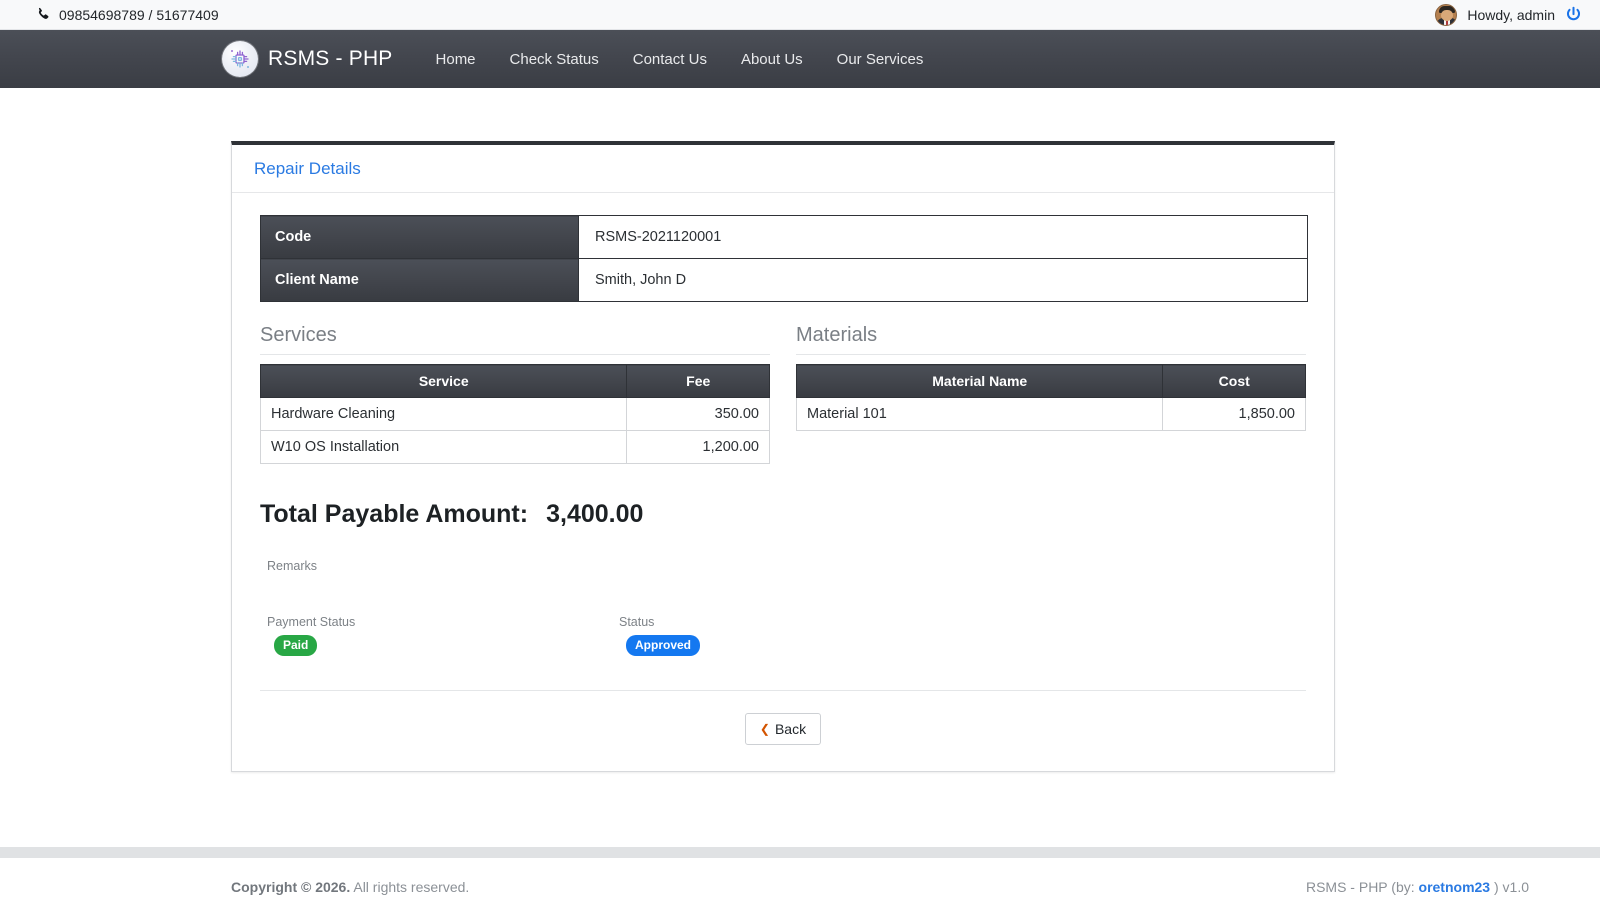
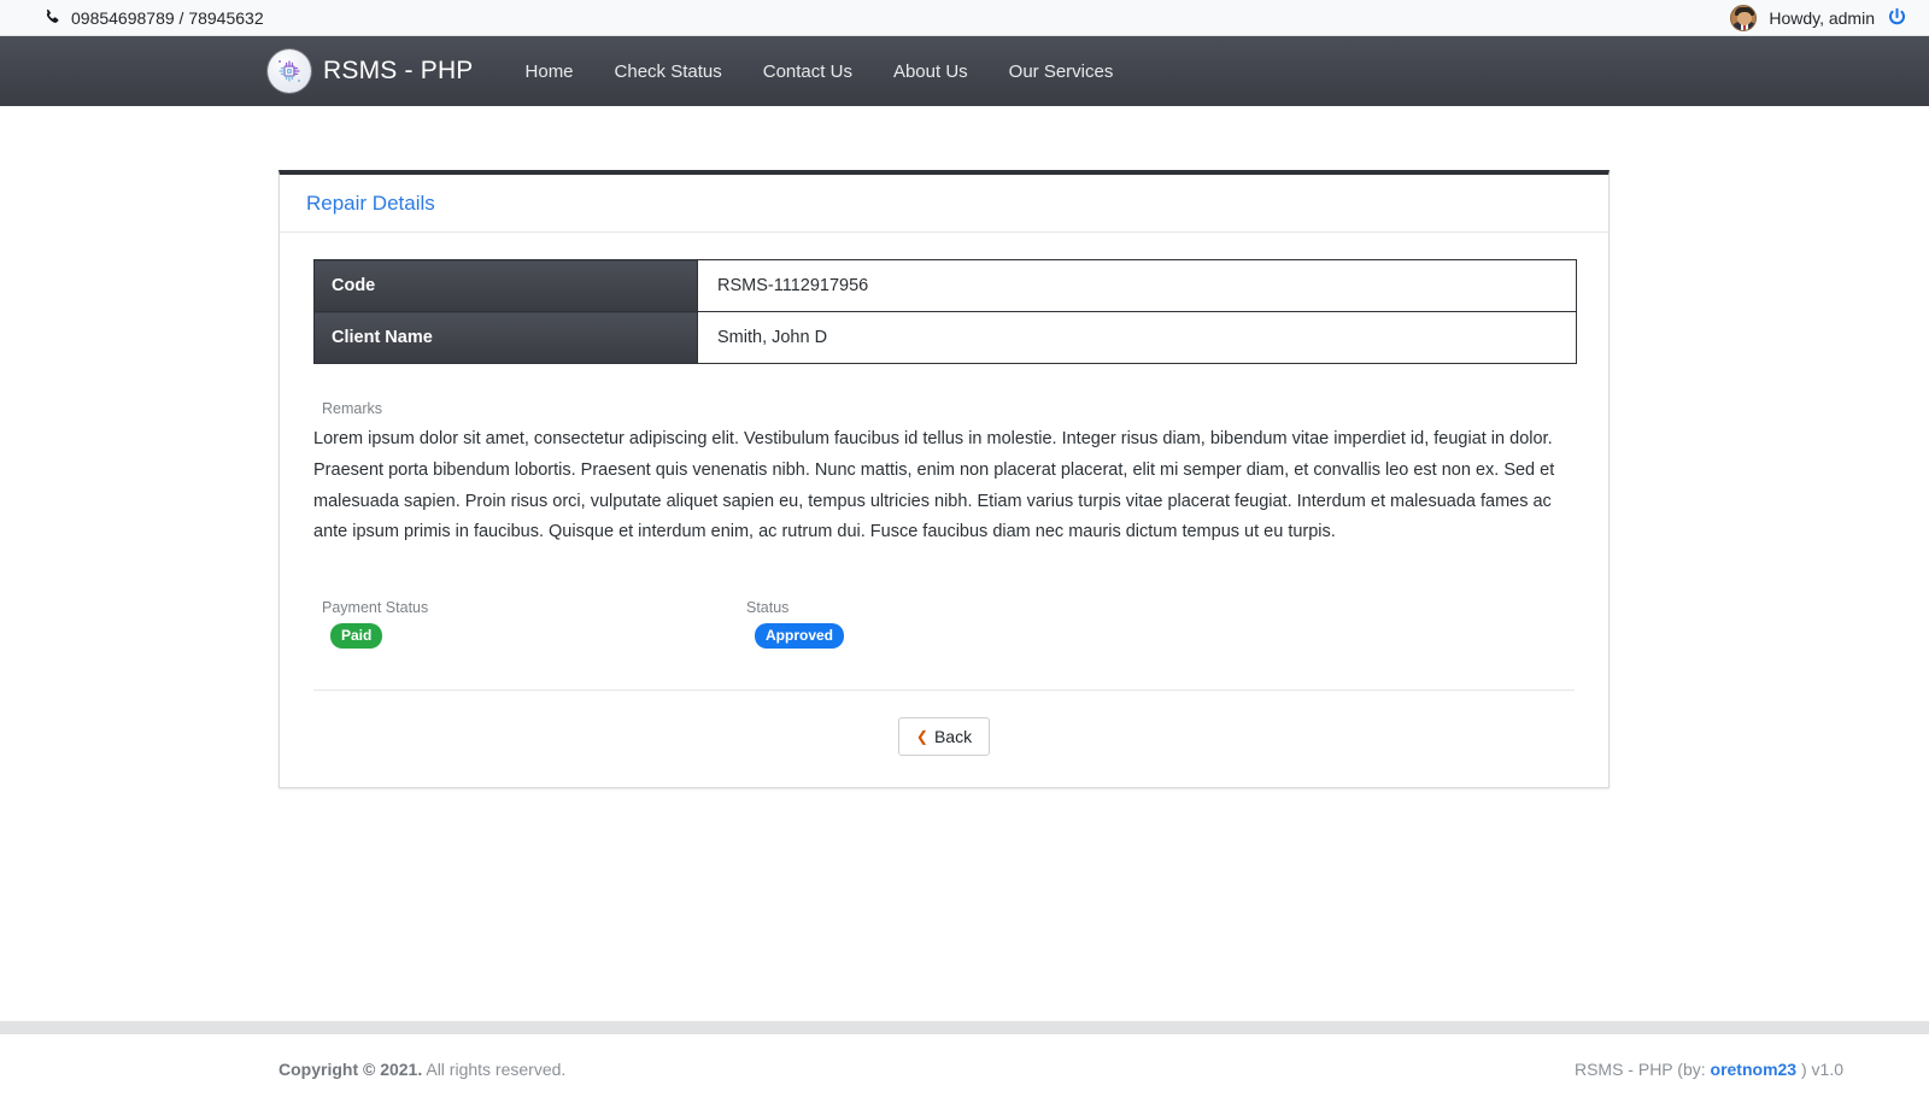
- 09854698789 / 51677409
+ 09854698789 / 78945632
  Howdy, admin
  RSMS - PHP
  Home
  Check Status
  Contact Us
  About Us
  Our Services
  Repair Details
- Code	RSMS-2021120001
+ Code	RSMS-1112917956
  Client Name	Smith, John D
- Services
- Service	Fee
- Hardware Cleaning	350.00
- W10 OS Installation	1,200.00
- Materials
- Material Name	Cost
- Material 101	1,850.00
- Total Payable Amount:
- 3,400.00
  Remarks
+ Lorem ipsum dolor sit amet, consectetur adipiscing elit. Vestibulum faucibus id tellus in molestie. Integer risus diam, bibendum vitae imperdiet id, feugiat in dolor. Praesent porta bibendum lobortis. Praesent quis venenatis nibh. Nunc mattis, enim non placerat placerat, elit mi semper diam, et convallis leo est non ex. Sed et malesuada sapien. Proin risus orci, vulputate aliquet sapien eu, tempus ultricies nibh. Etiam varius turpis vitae placerat feugiat. Interdum et malesuada fames ac ante ipsum primis in faucibus. Quisque et interdum enim, ac rutrum dui. Fusce faucibus diam nec mauris dictum tempus ut eu turpis.
  Payment Status
  Paid
  Status
  Approved
  ❮
  Back
- Copyright © 2026. All rights reserved.
+ Copyright © 2021. All rights reserved.
  RSMS - PHP (by: oretnom23 ) v1.0
